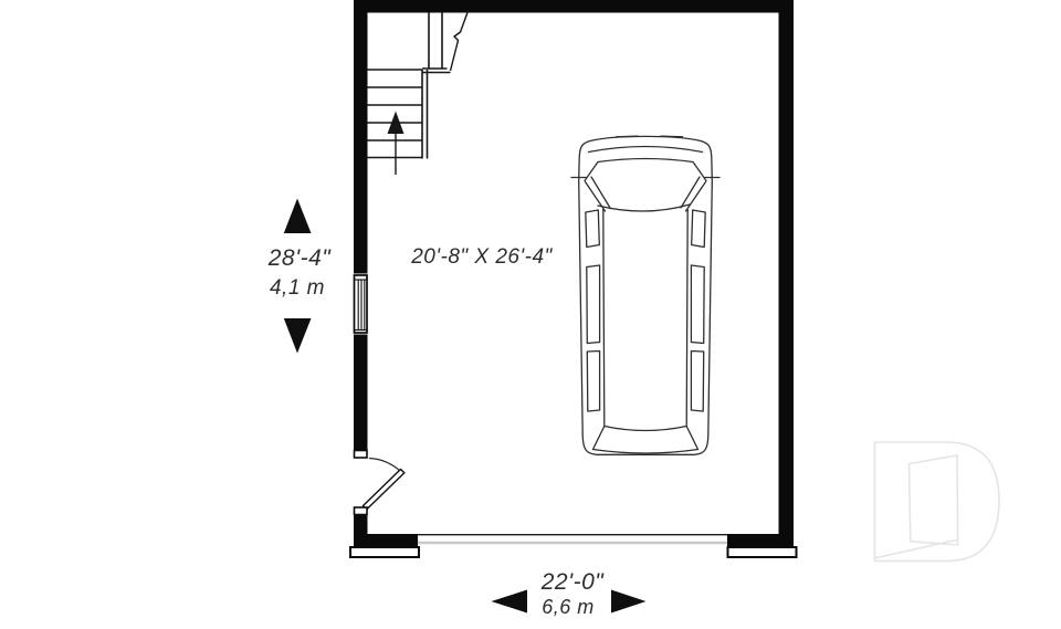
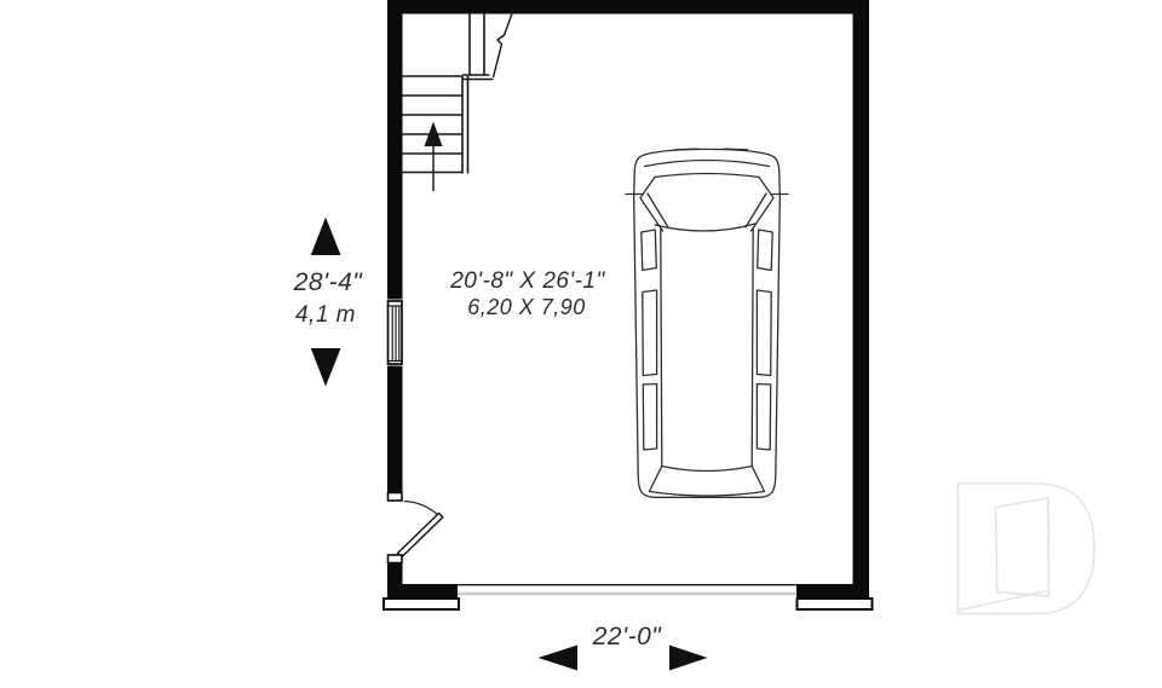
- 20'-8" X 26'-4"
+ 20'-8" X 26'-1"
+ 6,20 X 7,90
  28'-4"
  4,1 m
  22'-0"
- 6,6 m
